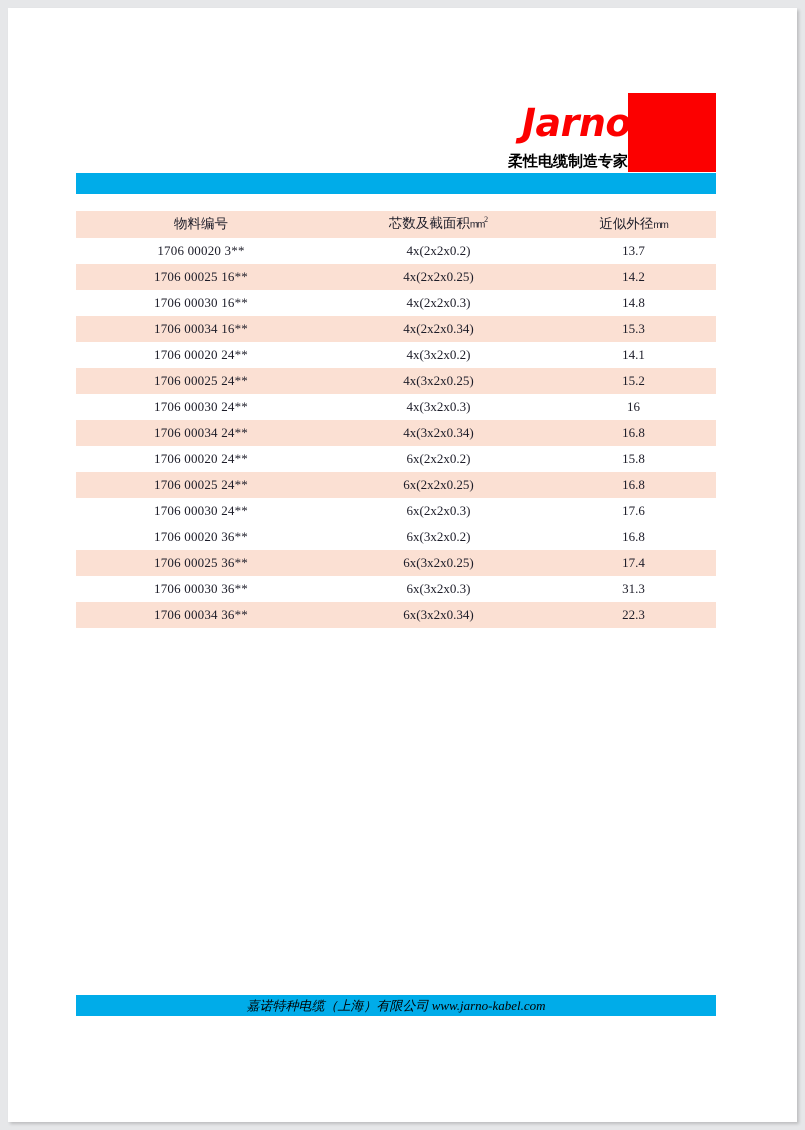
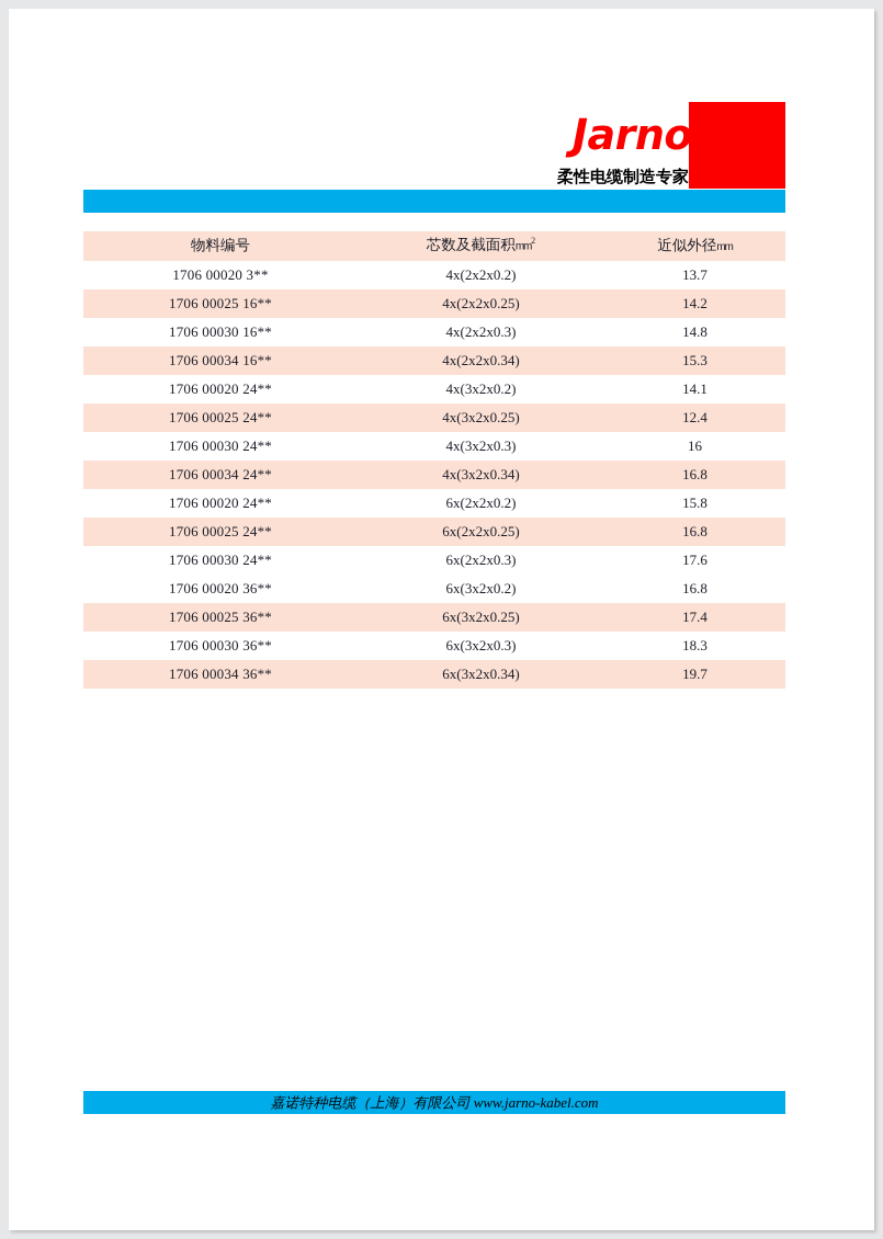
  Jarno
  柔性电缆制造专家
  物料编号	芯数及截面积mm2	近似外径mm
  1706 00020 3**	4x(2x2x0.2)	13.7
  1706 00025 16**	4x(2x2x0.25)	14.2
  1706 00030 16**	4x(2x2x0.3)	14.8
  1706 00034 16**	4x(2x2x0.34)	15.3
  1706 00020 24**	4x(3x2x0.2)	14.1
- 1706 00025 24**	4x(3x2x0.25)	15.2
+ 1706 00025 24**	4x(3x2x0.25)	12.4
  1706 00030 24**	4x(3x2x0.3)	16
  1706 00034 24**	4x(3x2x0.34)	16.8
  1706 00020 24**	6x(2x2x0.2)	15.8
  1706 00025 24**	6x(2x2x0.25)	16.8
  1706 00030 24**	6x(2x2x0.3)	17.6
  1706 00020 36**	6x(3x2x0.2)	16.8
  1706 00025 36**	6x(3x2x0.25)	17.4
- 1706 00030 36**	6x(3x2x0.3)	31.3
+ 1706 00030 36**	6x(3x2x0.3)	18.3
- 1706 00034 36**	6x(3x2x0.34)	22.3
+ 1706 00034 36**	6x(3x2x0.34)	19.7
  嘉诺特种电缆（上海）有限公司 www.jarno-kabel.com
